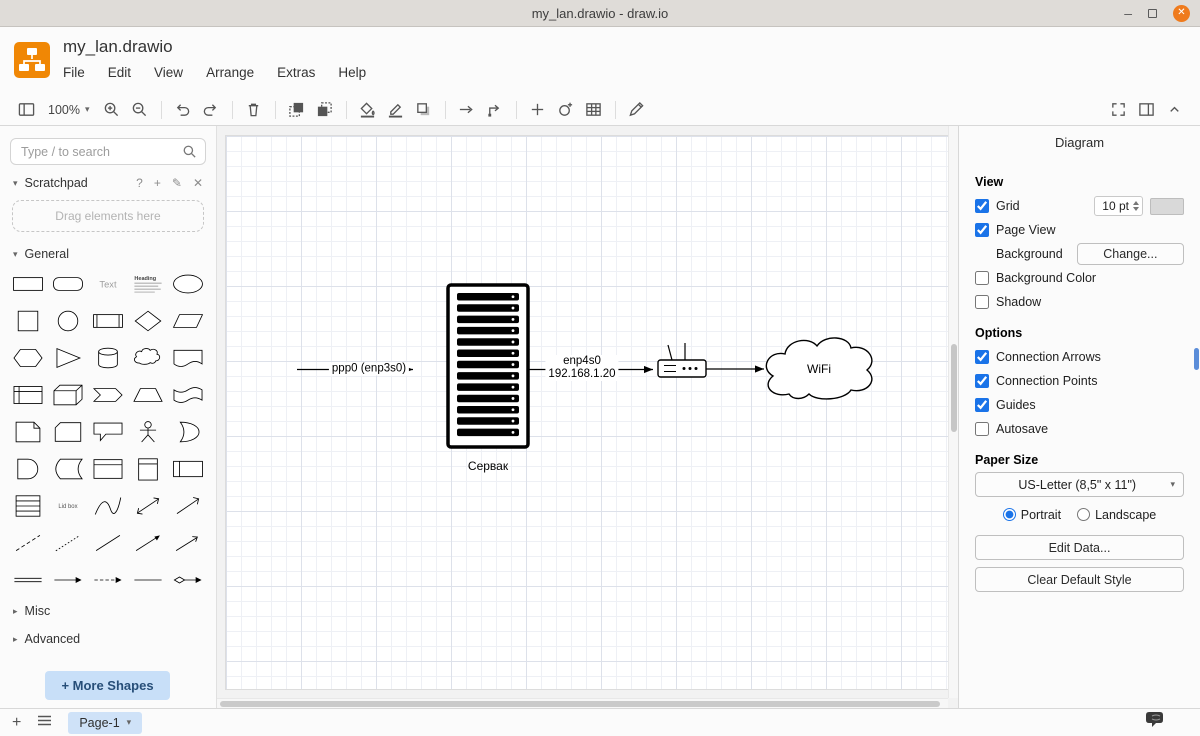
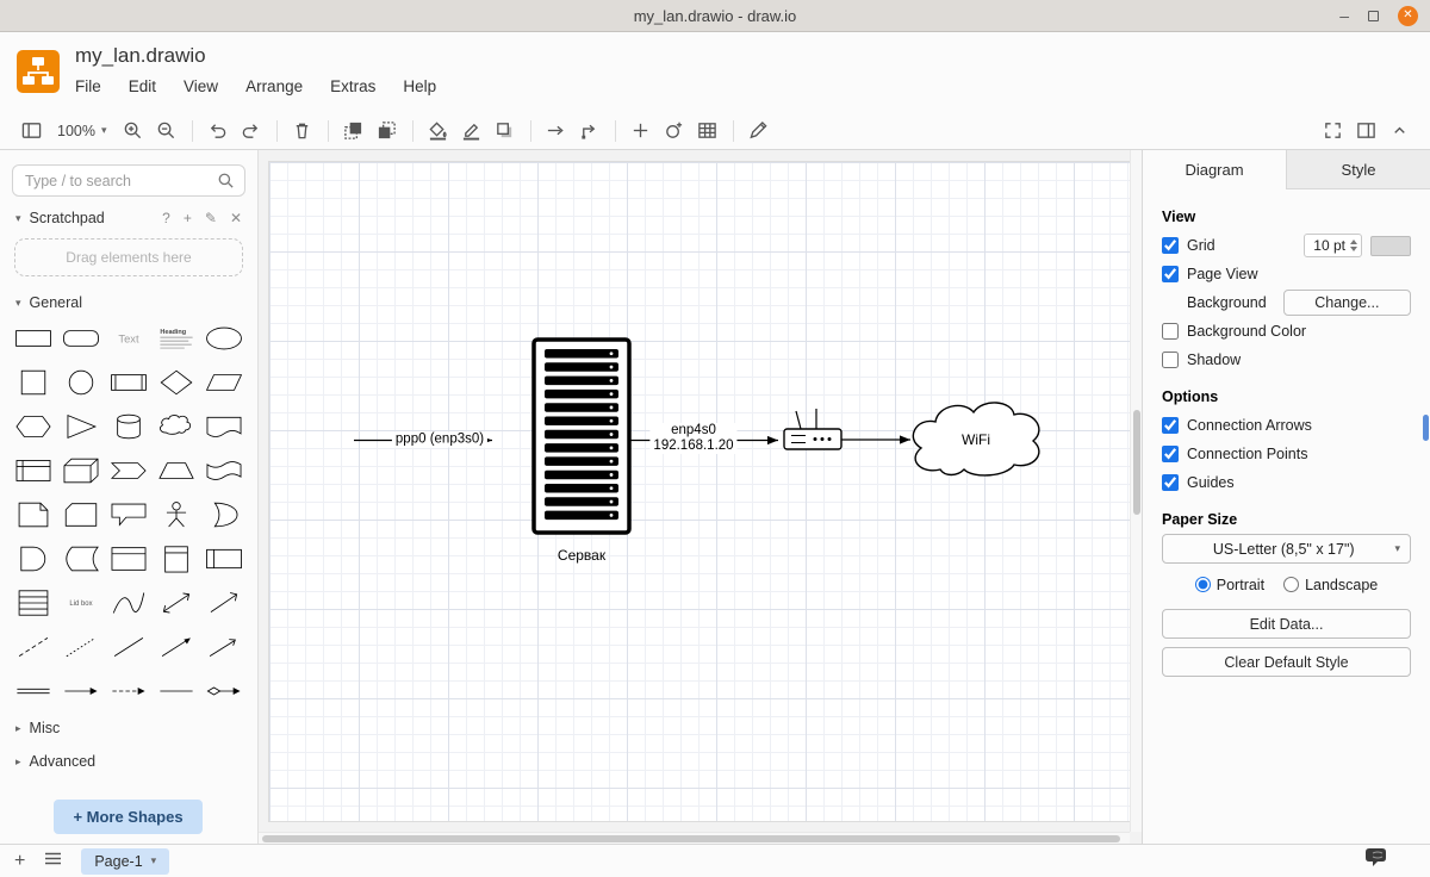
  my_lan.drawio - draw.io
  –
  ✕
  my_lan.drawio
  File
  Edit
  View
  Arrange
  Extras
  Help
  100%
  ▾
  Type / to search
  ▾
  Scratchpad
  ?
  +
  ✎
  ✕
  Drag elements here
  ▾
  General
  Text
  ▸
  Misc
  ▸
  Advanced
  + More Shapes
  ppp0 (enp3s0)
  enp4s0
  192.168.1.20
  Сервак
  WiFi
  Diagram
+ Style
  View
  Grid
  10 pt
  Page View
  Background
  Change...
  Background Color
  Shadow
  Options
  Connection Arrows
  Connection Points
  Guides
- Autosave
  Paper Size
- US-Letter (8,5" x 11")
+ US-Letter (8,5" x 17")
  ▾
  Portrait
  Landscape
  Edit Data... Clear Default Style
  +
  Page-1
  ▾
